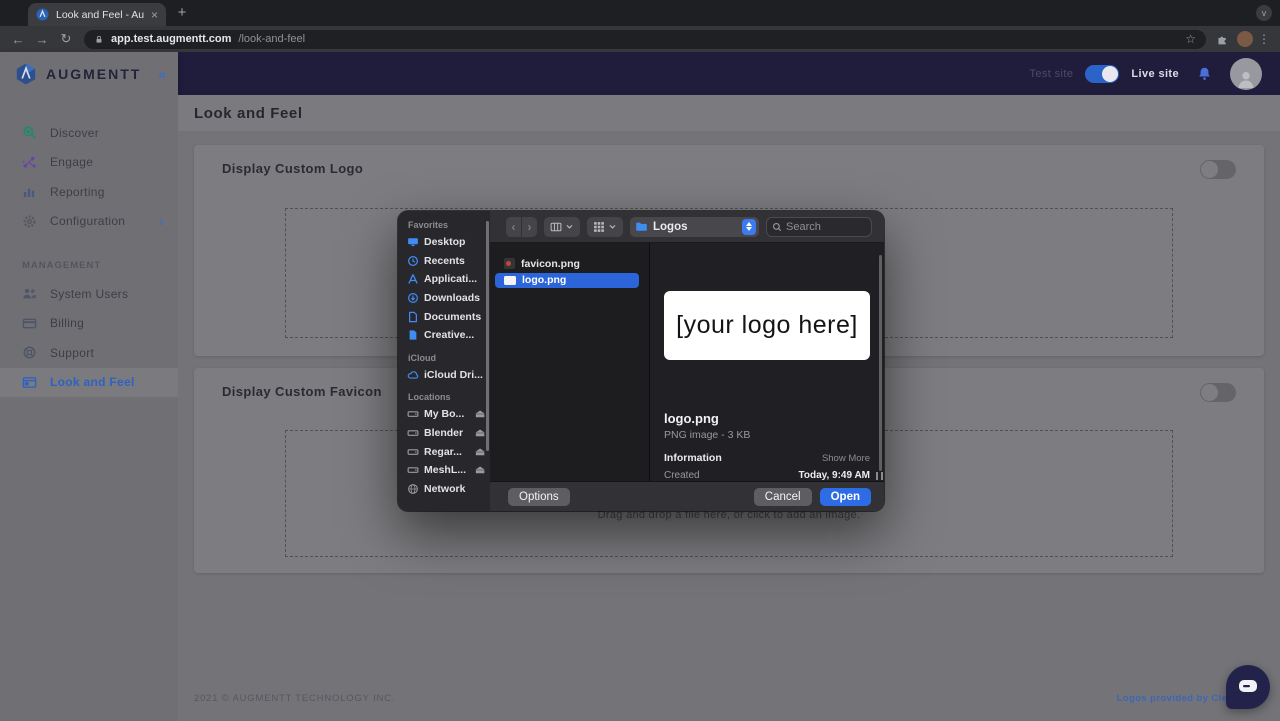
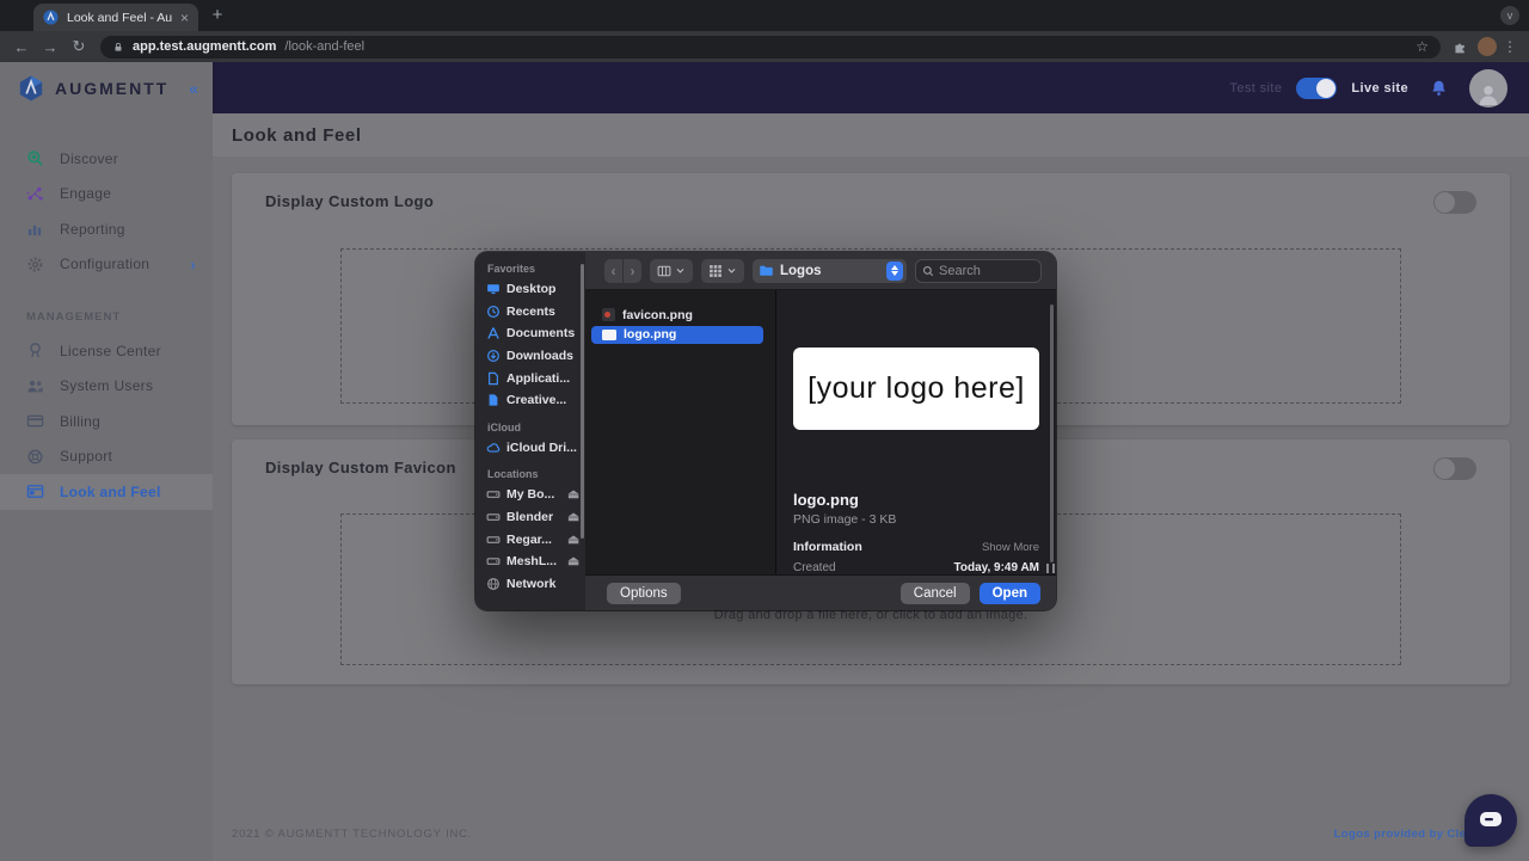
  Look and Feel - Au
  ×
  +
  v
  ←
  →
  ↻
  app.test.augmentt.com
  /look-and-feel
  ☆
  ⋮
  Test site
  Live site
  AUGMENTT
  «
  Discover
  Engage
  Reporting
  Configuration
  ›
  MANAGEMENT
+ License Center
  System Users
  Billing
  Support
  Look and Feel
  Look and Feel
  Display Custom Logo
  Display Custom Favicon
  Drag and drop a file here, or click to add an image.
  2021 © AUGMENTT TECHNOLOGY INC.
  Logos provided by Cle
  Favorites
  Desktop
  Recents
- Applicati...
+ Documents
  Downloads
- Documents
+ Applicati...
  Creative...
  iCloud
  iCloud Dri...
  Locations
  My Bo...
  ⏏
  Blender
  ⏏
  Regar...
  ⏏
  MeshL...
  ⏏
  Network
  ‹
  ›
  Logos
  Search
  favicon.png
  logo.png
  [your logo here]
  logo.png
  PNG image - 3 KB
  Information
  Show More
  Created
  Today, 9:49 AM
  Options
  Cancel
  Open
